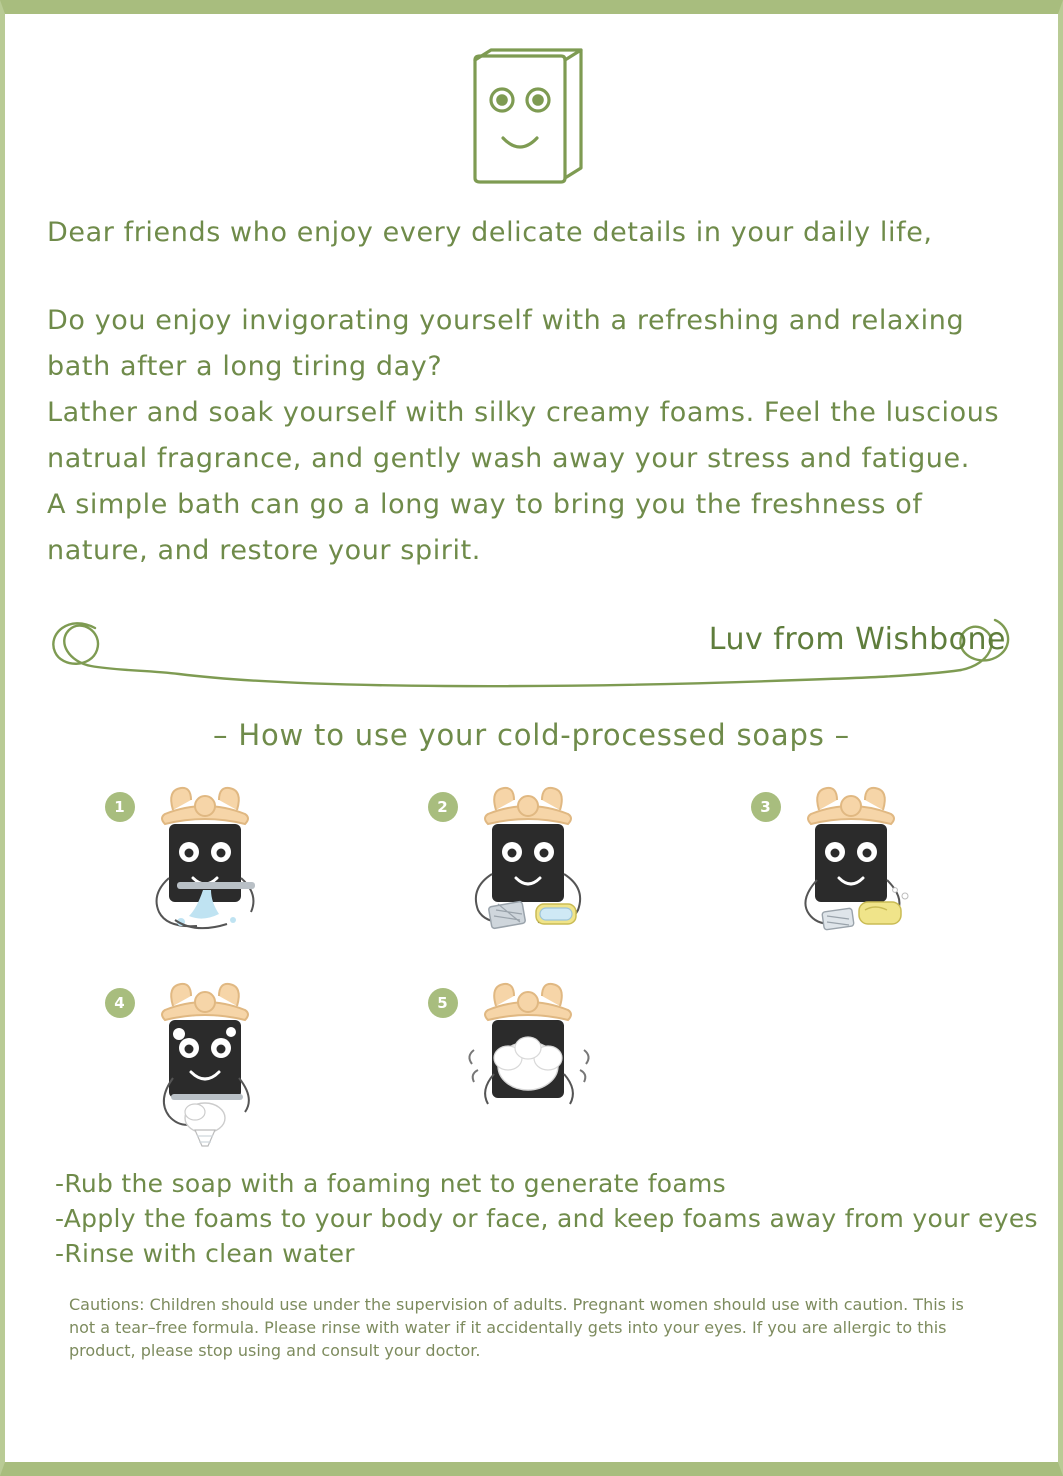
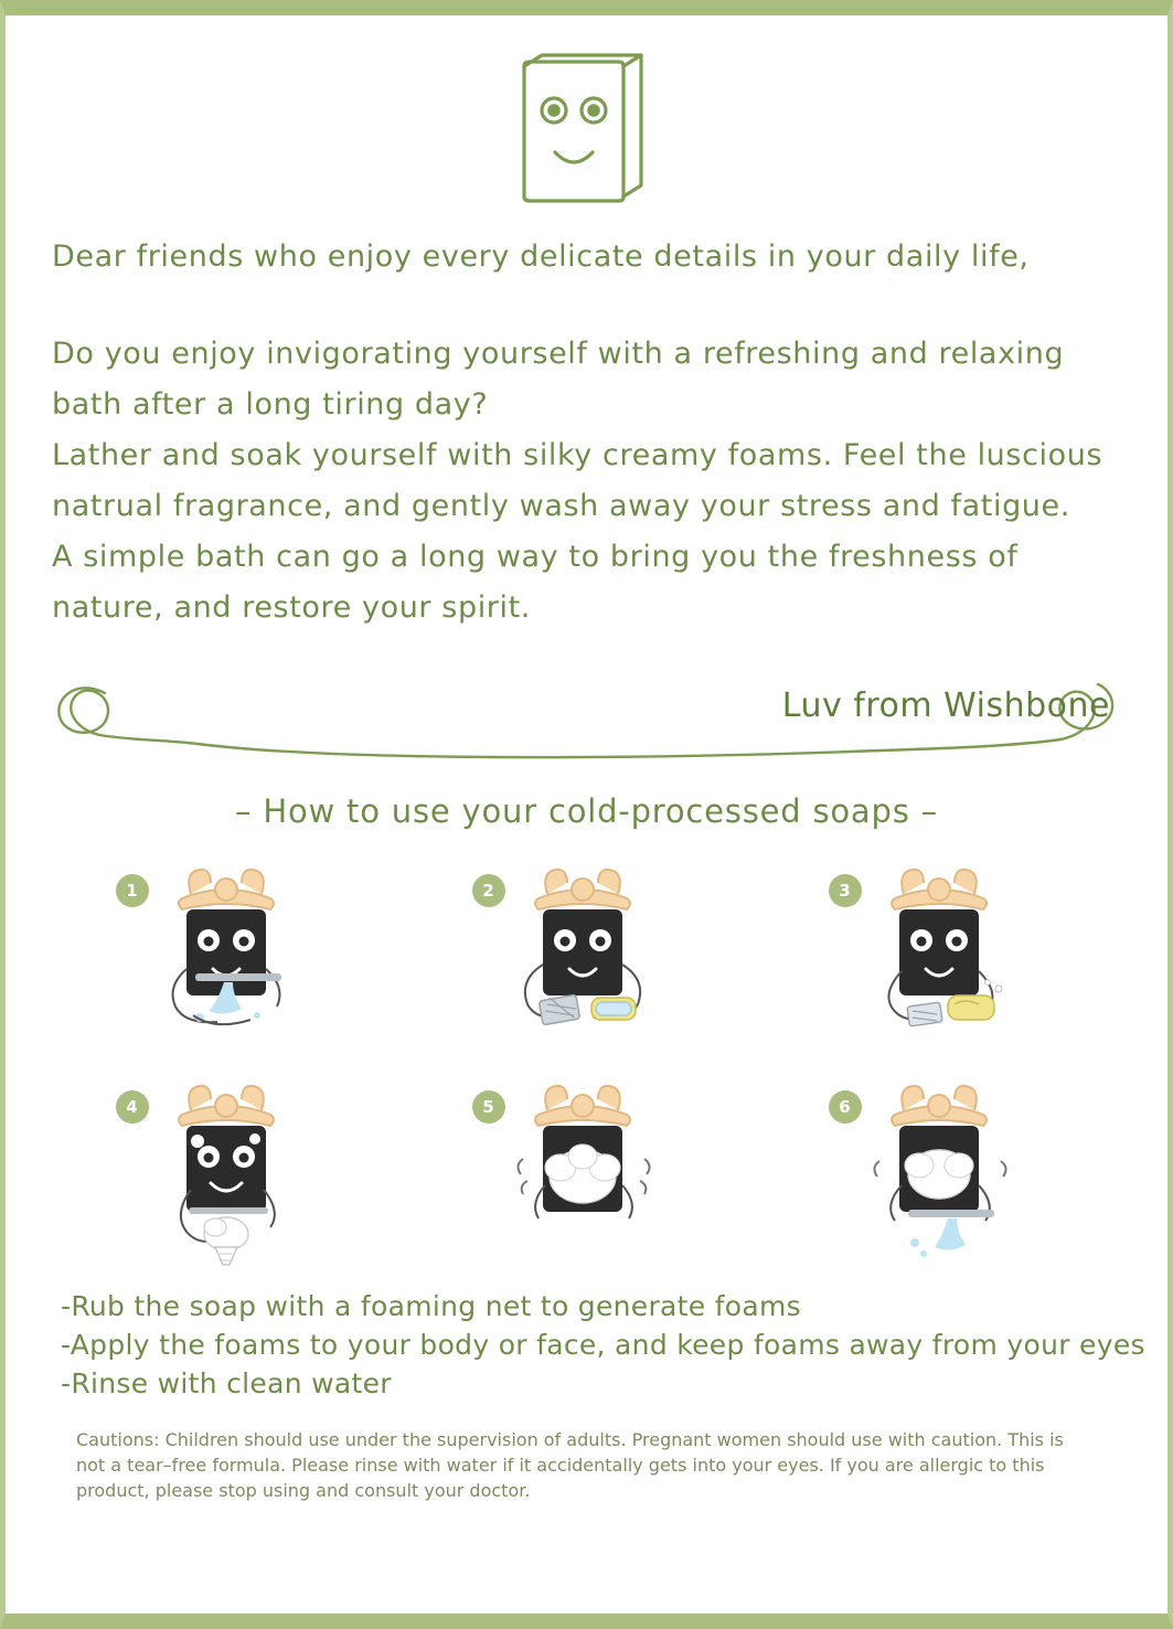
  Dear friends who enjoy every delicate details in your daily life,
  Do you enjoy invigorating yourself with a refreshing and relaxing bath after a long tiring day?
  Lather and soak yourself with silky creamy foams. Feel the luscious natrual fragrance, and gently wash away your stress and fatigue.
  A simple bath can go a long way to bring you the freshness of nature, and restore your spirit.
  Luv from Wishbone
  – How to use your cold-processed soaps –
  1
  2
  3
  4
  5
+ 6
  -Rub the soap with a foaming net to generate foams
  -Apply the foams to your body or face, and keep foams away from your eyes
  -Rinse with clean water
  Cautions: Children should use under the supervision of adults. Pregnant women should use with caution. This is not a tear–free formula. Please rinse with water if it accidentally gets into your eyes. If you are allergic to this product, please stop using and consult your doctor.
